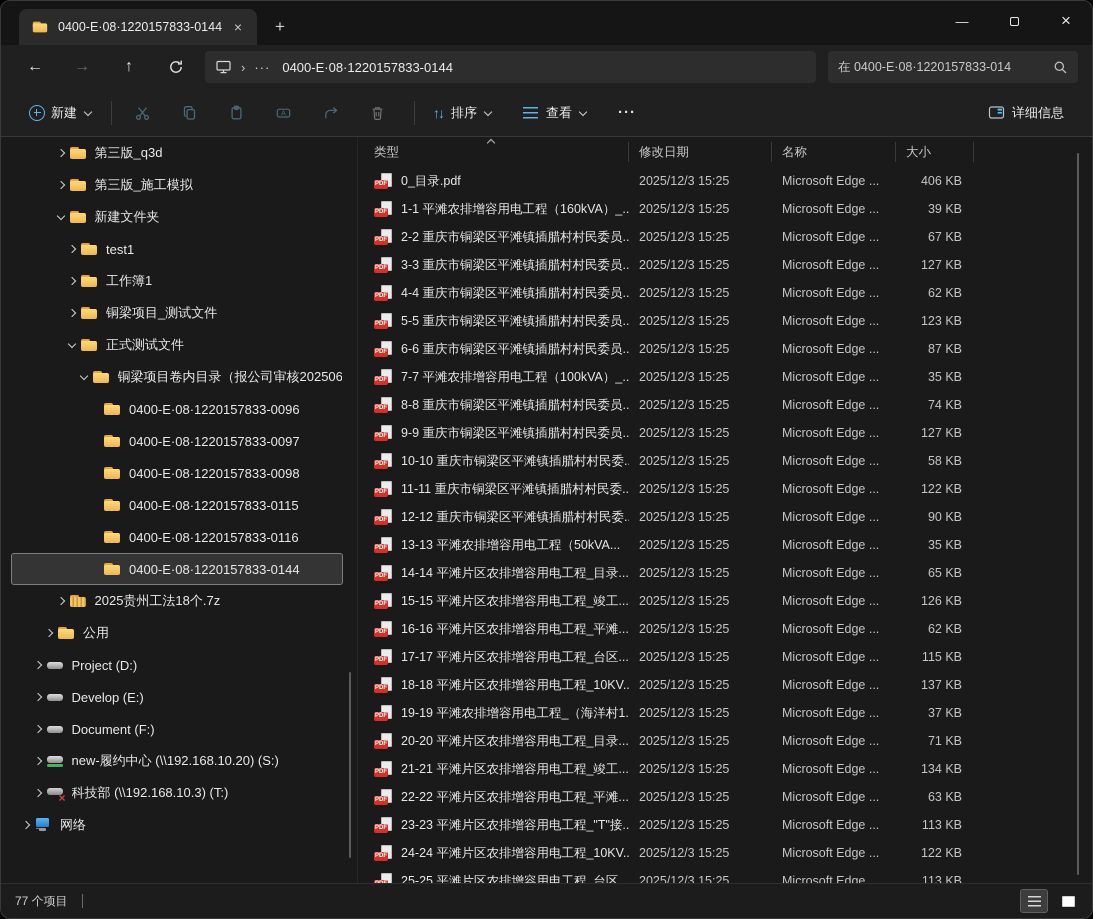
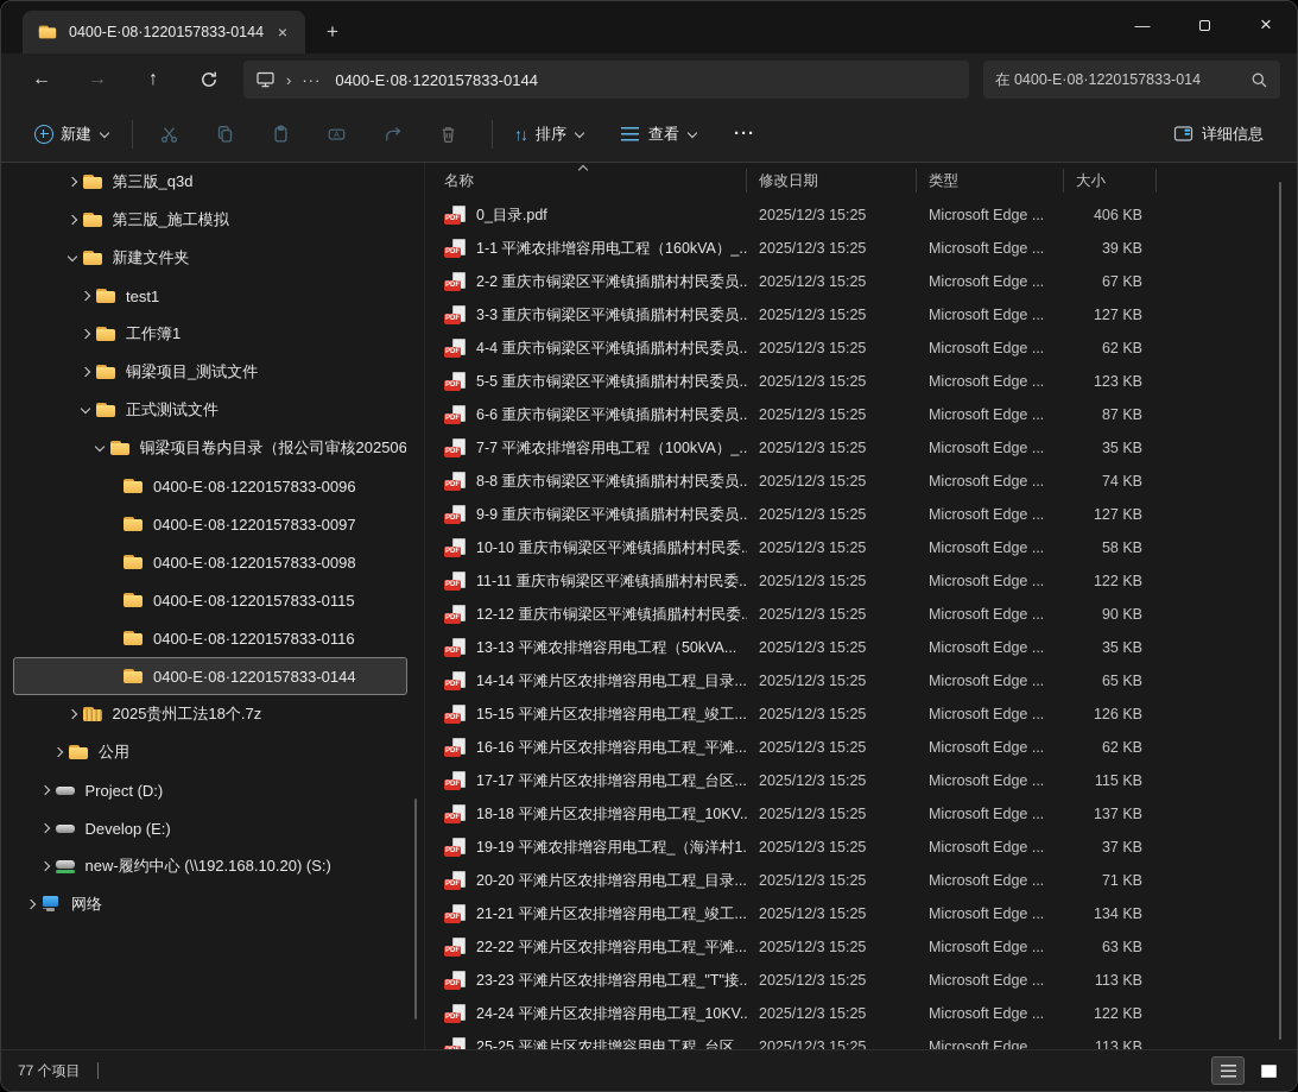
  0400-E·08·1220157833-0144
  ×
  +
  —
  ×
  ←
  →
  ↑
  ›
  ···
  0400-E·08·1220157833-0144
  在 0400-E·08·1220157833-014
  新建
  ↑↓
  排序
  查看
  ···
  详细信息
  第三版_q3d
  第三版_施工模拟
  新建文件夹
  test1
  工作簿1
  铜梁项目_测试文件
  正式测试文件
  铜梁项目卷内目录（报公司审核202506
  0400-E·08·1220157833-0096
  0400-E·08·1220157833-0097
  0400-E·08·1220157833-0098
  0400-E·08·1220157833-0115
  0400-E·08·1220157833-0116
  0400-E·08·1220157833-0144
  2025贵州工法18个.7z
  公用
  Project (D:)
  Develop (E:)
- Document (F:)
  new-履约中心 (\\192.168.10.20) (S:)
- 科技部 (\\192.168.10.3) (T:)
  网络
- 类型
+ 名称
  修改日期
- 名称
+ 类型
  大小
  0_目录.pdf
  2025/12/3 15:25
  Microsoft Edge ...
  406 KB
  1-1 平滩农排增容用电工程（160kVA）_..
  2025/12/3 15:25
  Microsoft Edge ...
  39 KB
  2-2 重庆市铜梁区平滩镇插腊村村民委员..
  2025/12/3 15:25
  Microsoft Edge ...
  67 KB
  3-3 重庆市铜梁区平滩镇插腊村村民委员..
  2025/12/3 15:25
  Microsoft Edge ...
  127 KB
  4-4 重庆市铜梁区平滩镇插腊村村民委员..
  2025/12/3 15:25
  Microsoft Edge ...
  62 KB
  5-5 重庆市铜梁区平滩镇插腊村村民委员..
  2025/12/3 15:25
  Microsoft Edge ...
  123 KB
  6-6 重庆市铜梁区平滩镇插腊村村民委员..
  2025/12/3 15:25
  Microsoft Edge ...
  87 KB
  7-7 平滩农排增容用电工程（100kVA）_..
  2025/12/3 15:25
  Microsoft Edge ...
  35 KB
  8-8 重庆市铜梁区平滩镇插腊村村民委员..
  2025/12/3 15:25
  Microsoft Edge ...
  74 KB
  9-9 重庆市铜梁区平滩镇插腊村村民委员..
  2025/12/3 15:25
  Microsoft Edge ...
  127 KB
  10-10 重庆市铜梁区平滩镇插腊村村民委.
  2025/12/3 15:25
  Microsoft Edge ...
  58 KB
  11-11 重庆市铜梁区平滩镇插腊村村民委..
  2025/12/3 15:25
  Microsoft Edge ...
  122 KB
  12-12 重庆市铜梁区平滩镇插腊村村民委.
  2025/12/3 15:25
  Microsoft Edge ...
  90 KB
  13-13 平滩农排增容用电工程（50kVA...
  2025/12/3 15:25
  Microsoft Edge ...
  35 KB
  14-14 平滩片区农排增容用电工程_目录...
  2025/12/3 15:25
  Microsoft Edge ...
  65 KB
  15-15 平滩片区农排增容用电工程_竣工...
  2025/12/3 15:25
  Microsoft Edge ...
  126 KB
  16-16 平滩片区农排增容用电工程_平滩...
  2025/12/3 15:25
  Microsoft Edge ...
  62 KB
  17-17 平滩片区农排增容用电工程_台区...
  2025/12/3 15:25
  Microsoft Edge ...
  115 KB
  18-18 平滩片区农排增容用电工程_10KV..
  2025/12/3 15:25
  Microsoft Edge ...
  137 KB
  19-19 平滩农排增容用电工程_（海洋村1.
  2025/12/3 15:25
  Microsoft Edge ...
  37 KB
  20-20 平滩片区农排增容用电工程_目录...
  2025/12/3 15:25
  Microsoft Edge ...
  71 KB
  21-21 平滩片区农排增容用电工程_竣工...
  2025/12/3 15:25
  Microsoft Edge ...
  134 KB
  22-22 平滩片区农排增容用电工程_平滩...
  2025/12/3 15:25
  Microsoft Edge ...
  63 KB
  23-23 平滩片区农排增容用电工程_"T"接..
  2025/12/3 15:25
  Microsoft Edge ...
  113 KB
  24-24 平滩片区农排增容用电工程_10KV..
  2025/12/3 15:25
  Microsoft Edge ...
  122 KB
  25-25 平滩片区农排增容用电工程_台区...
  2025/12/3 15:25
  Microsoft Edge ...
  113 KB
  77 个项目
